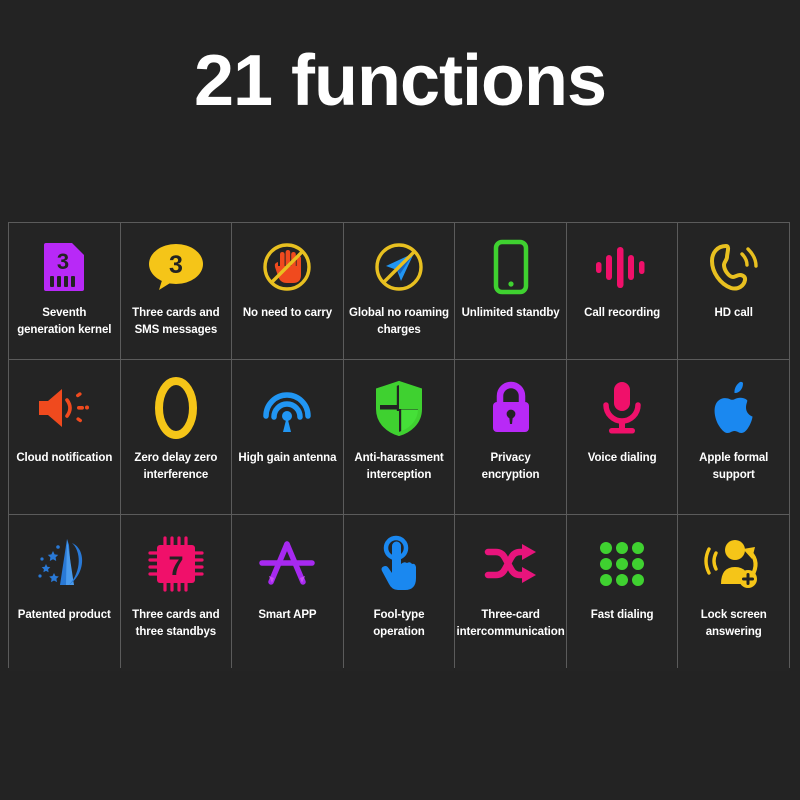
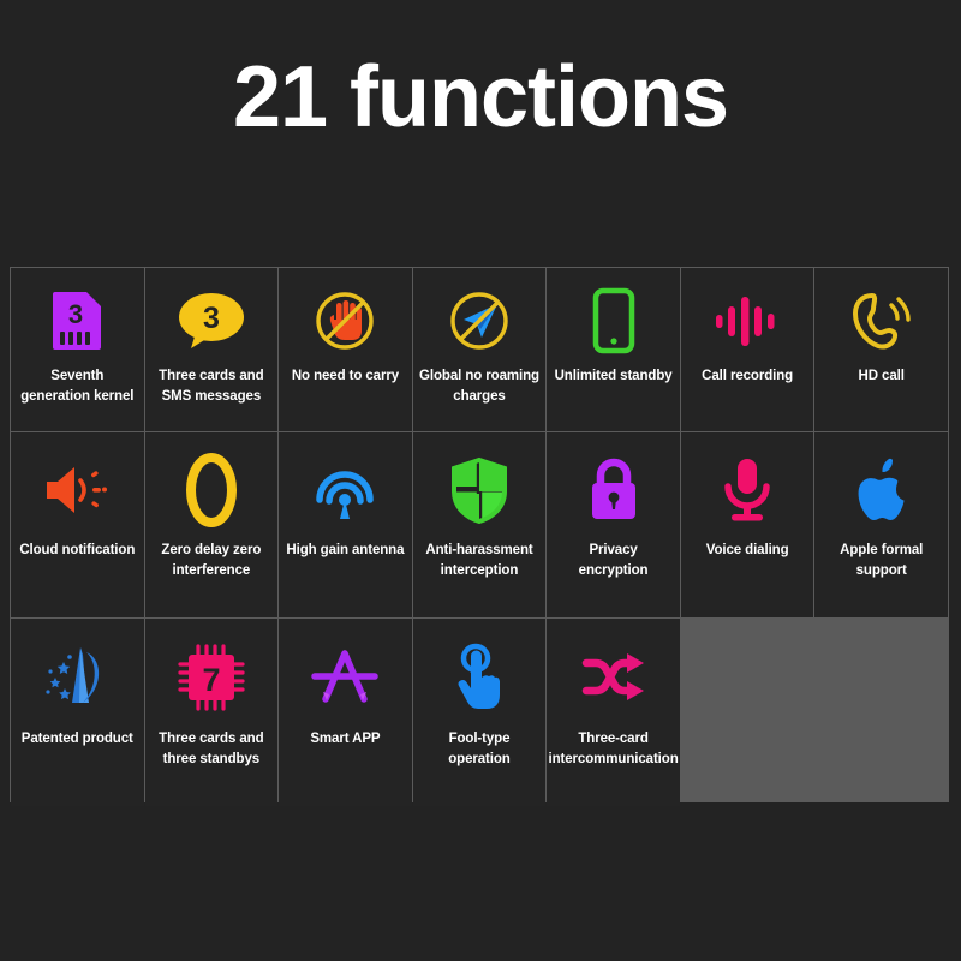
  21 functions
  3
  Seventh generation kernel
  3
  Three cards and SMS messages
  No need to carry
  Global no roaming charges
  Unlimited standby
  Call recording
  HD call
  Cloud notification
  Zero delay zero interference
  High gain antenna
  Anti-harassment interception
  Privacy encryption
  Voice dialing
  Apple formal support
  Patented product
  7
  Three cards and three standbys
  Smart APP
  Fool-type operation
  Three-card intercommunication
- Fast dialing
- Lock screen answering
